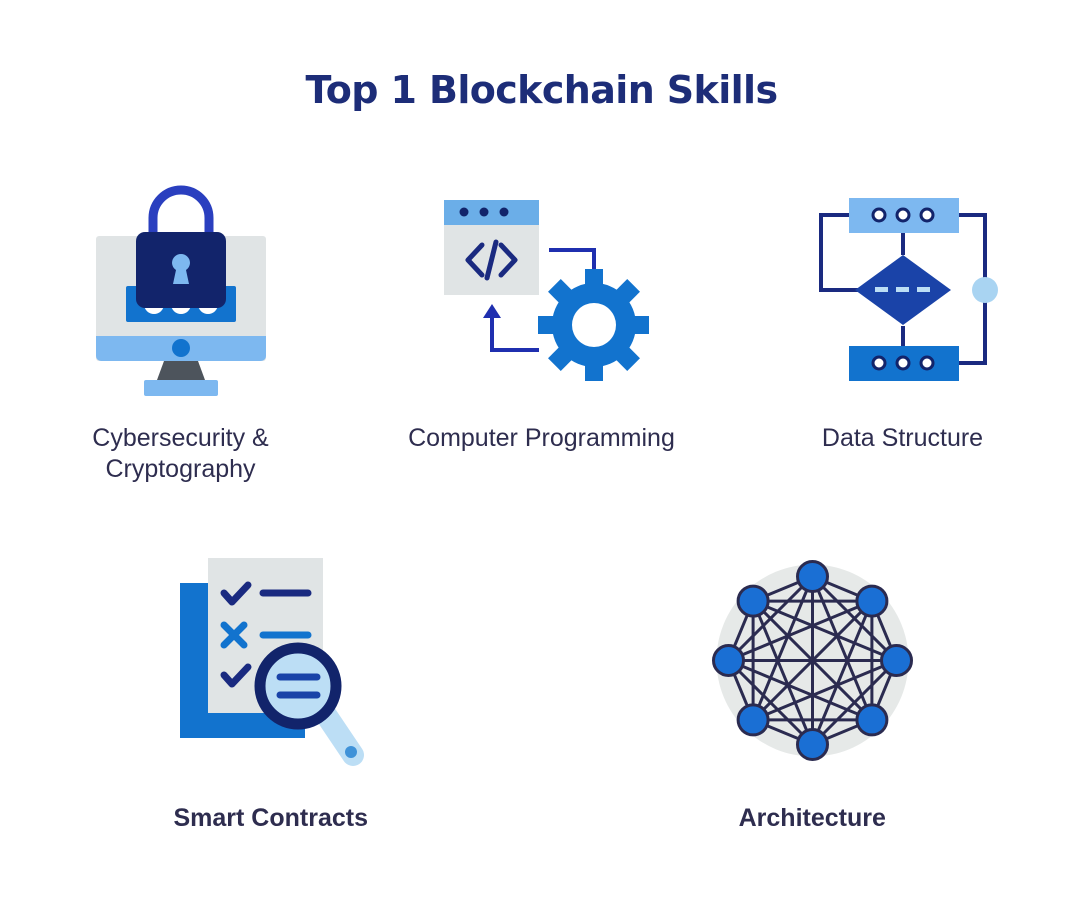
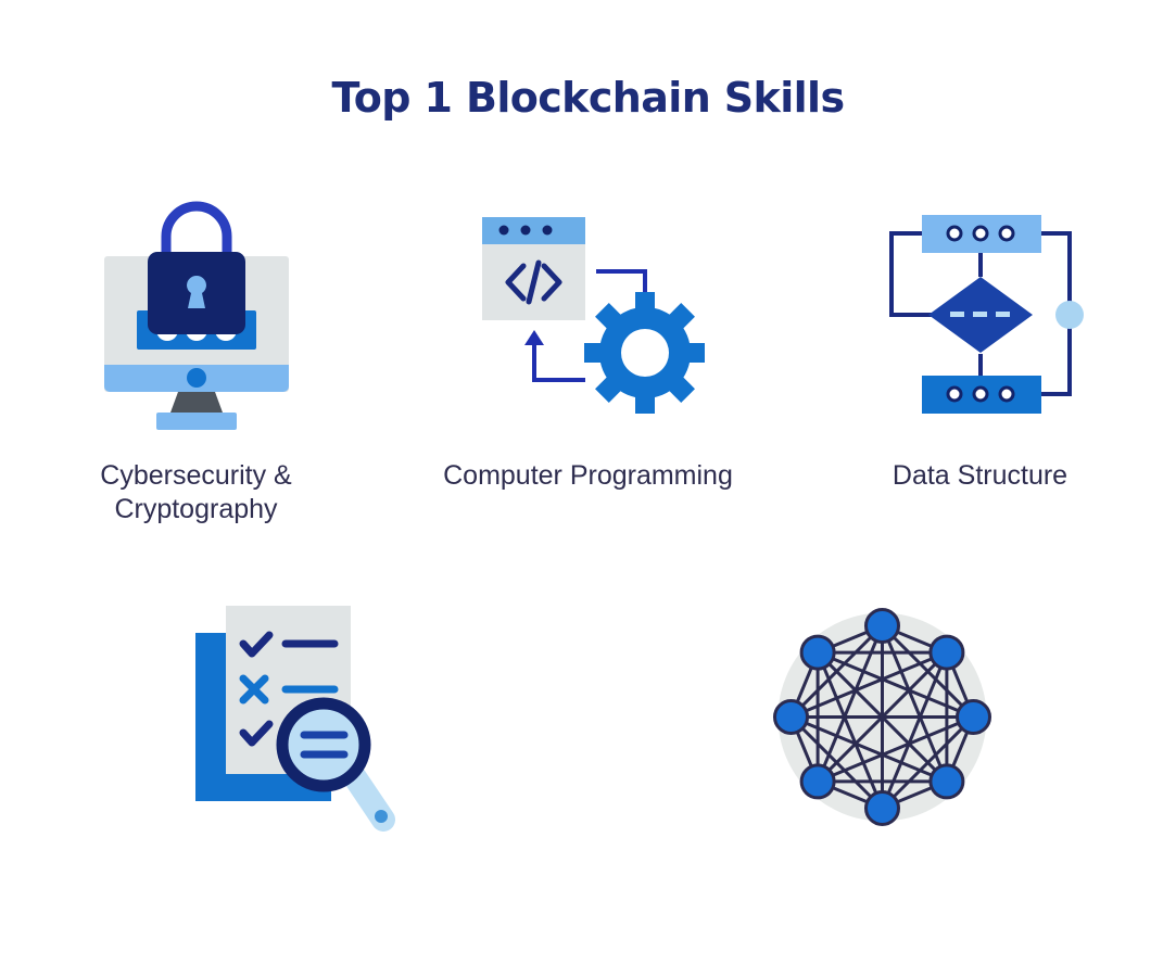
  Top 1 Blockchain Skills
  Cybersecurity &
  Cryptography
  Computer Programming
  Data Structure
- Smart Contracts
- Architecture
